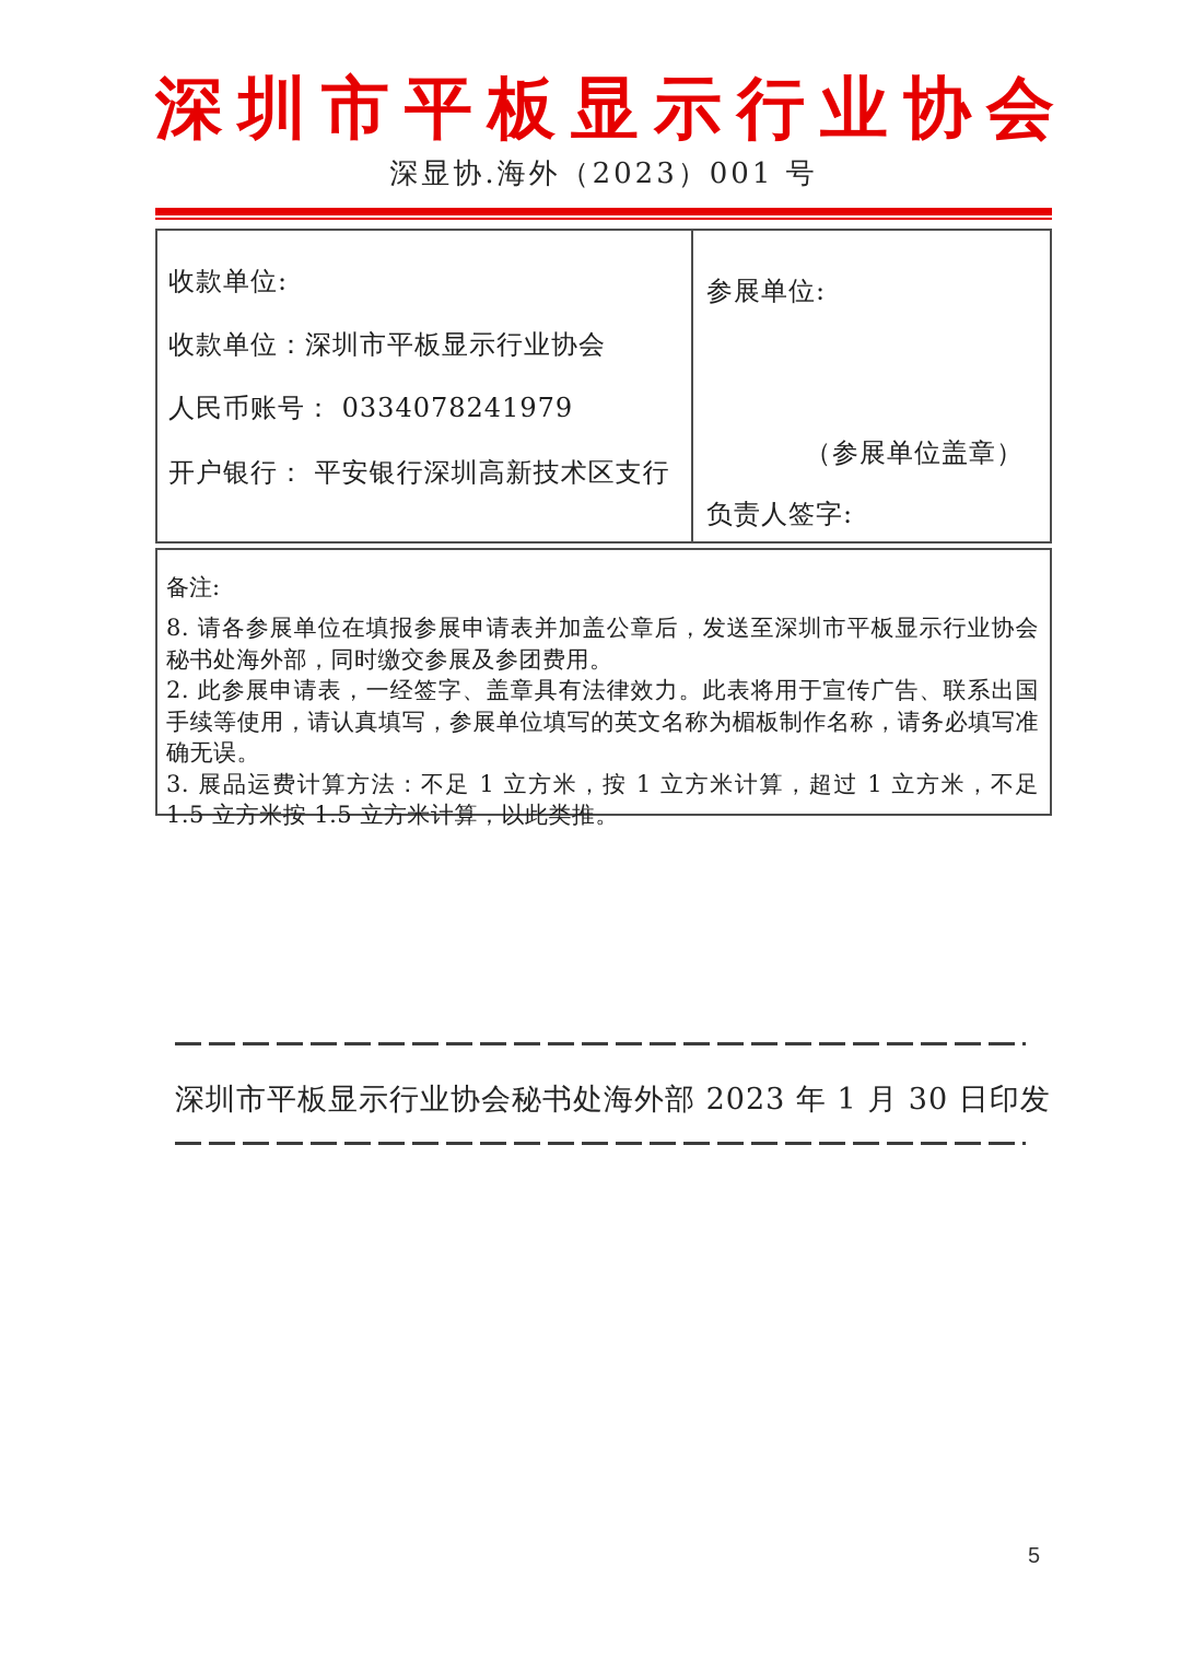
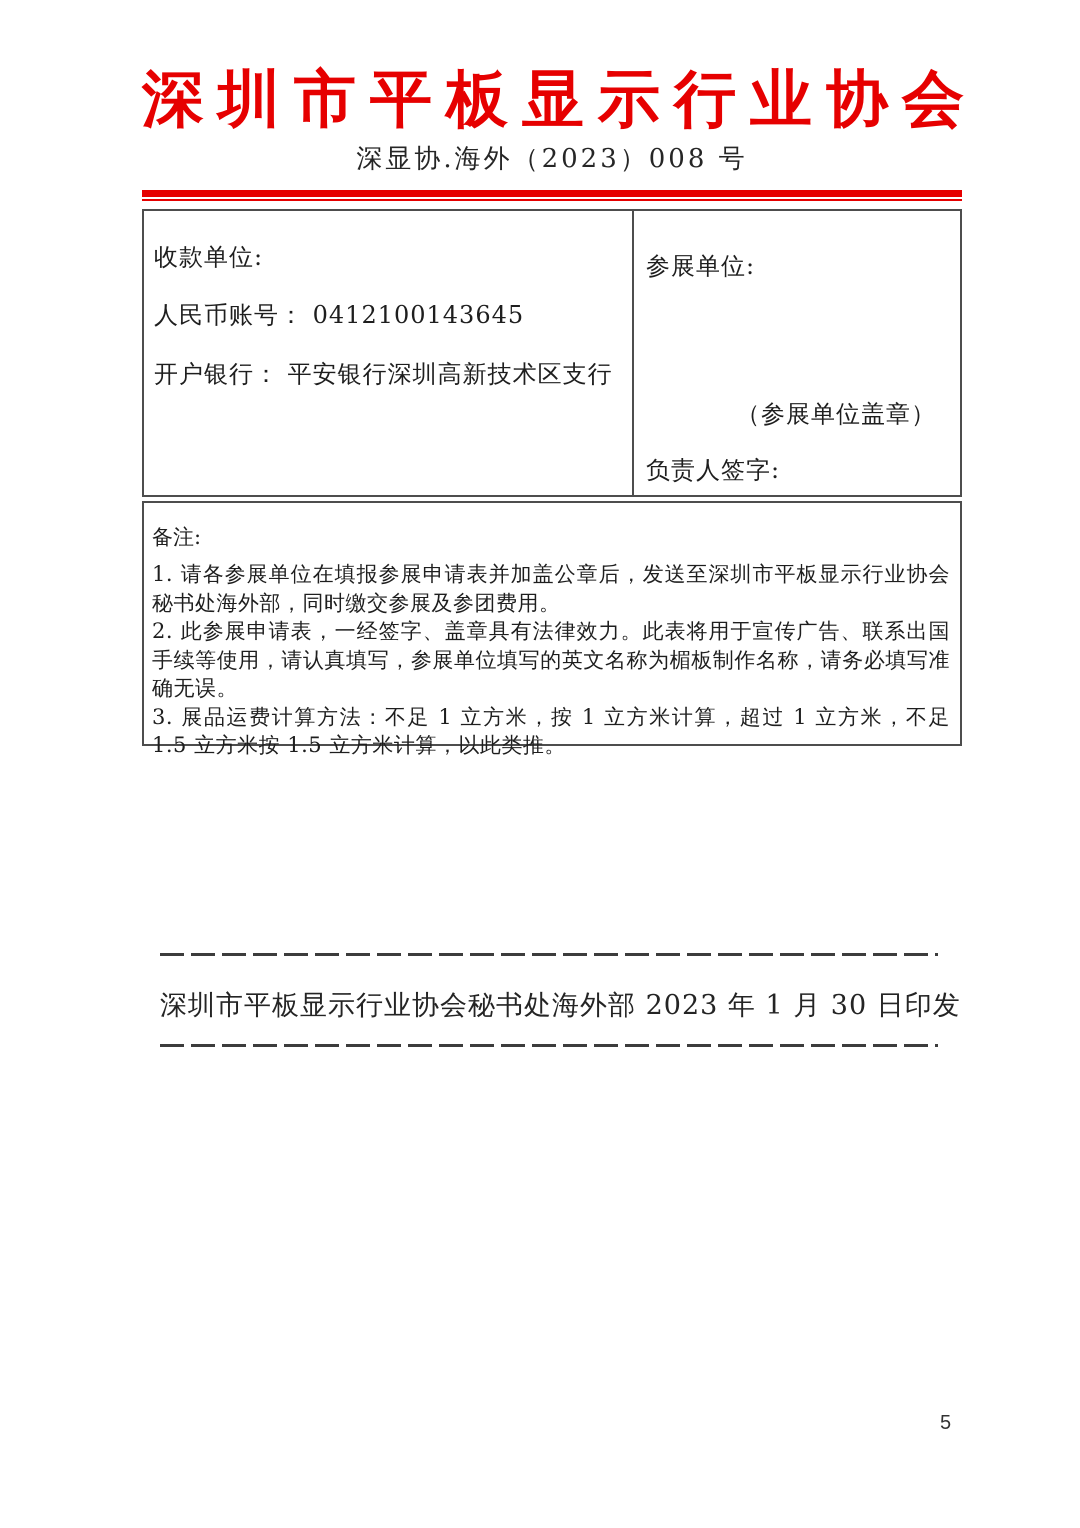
  深圳市平板显示行业协会
- 深显协.海外（2023）001 号
+ 深显协.海外（2023）008 号
  收款单位:
- 收款单位：深圳市平板显示行业协会
- 人民币账号： 0334078241979
+ 人民币账号： 0412100143645
  开户银行： 平安银行深圳高新技术区支行
  参展单位:
  （参展单位盖章）
  负责人签字:
  备注:
- 8. 请各参展单位在填报参展申请表并加盖公章后，发送至深圳市平板显示行业协会秘书处海外部，同时缴交参展及参团费用。
+ 1. 请各参展单位在填报参展申请表并加盖公章后，发送至深圳市平板显示行业协会秘书处海外部，同时缴交参展及参团费用。
  2. 此参展申请表，一经签字、盖章具有法律效力。此表将用于宣传广告、联系出国手续等使用，请认真填写，参展单位填写的英文名称为楣板制作名称，请务必填写准确无误。
  3. 展品运费计算方法：不足 1 立方米，按 1 立方米计算，超过 1 立方米，不足 1.5 立方米按 1.5 立方米计算，以此类推。
  深圳市平板显示行业协会秘书处海外部 2023 年 1 月 30 日印发
  5
